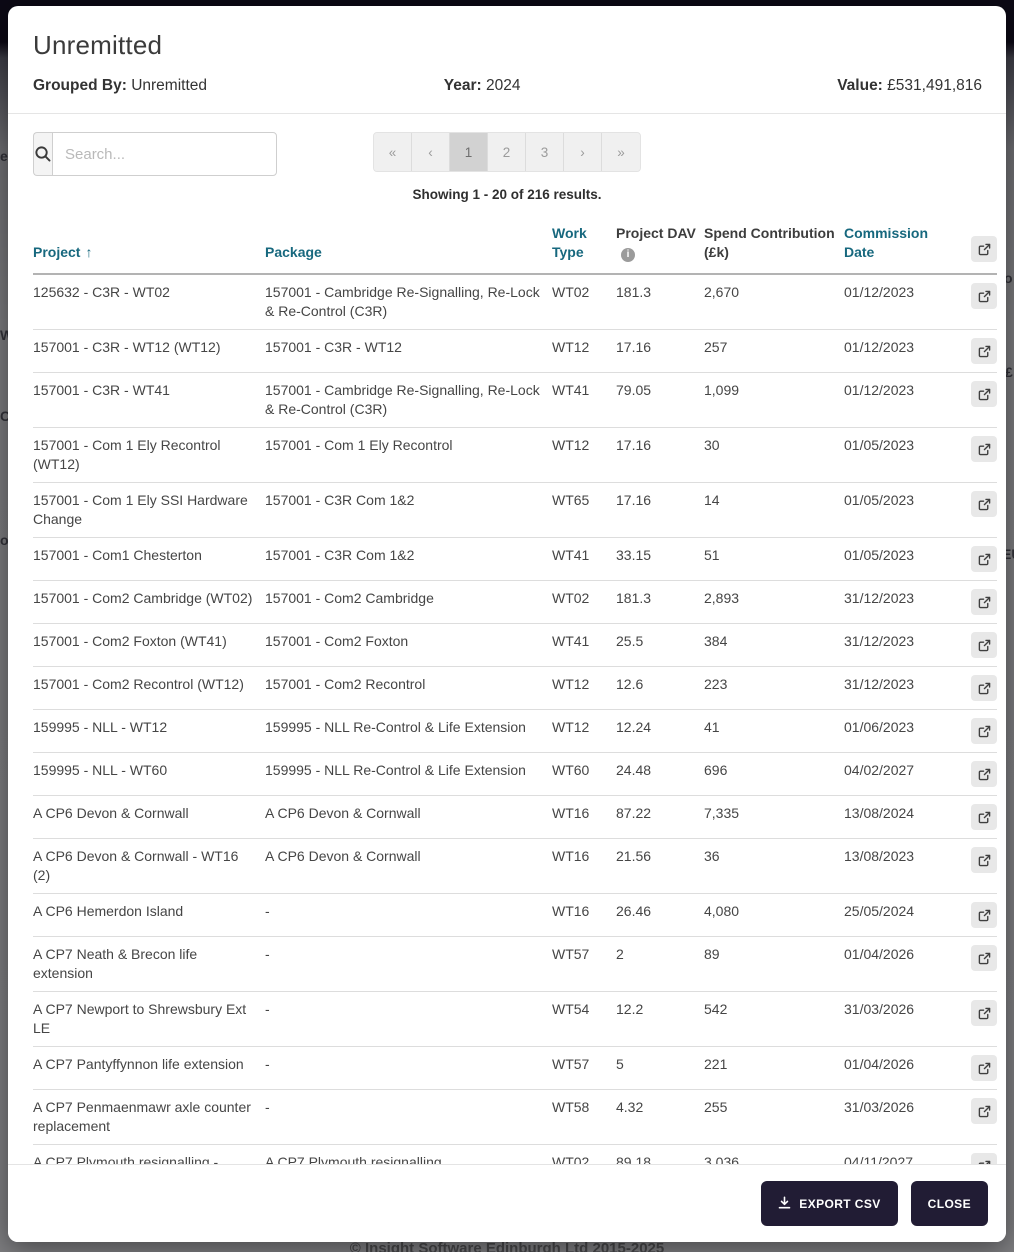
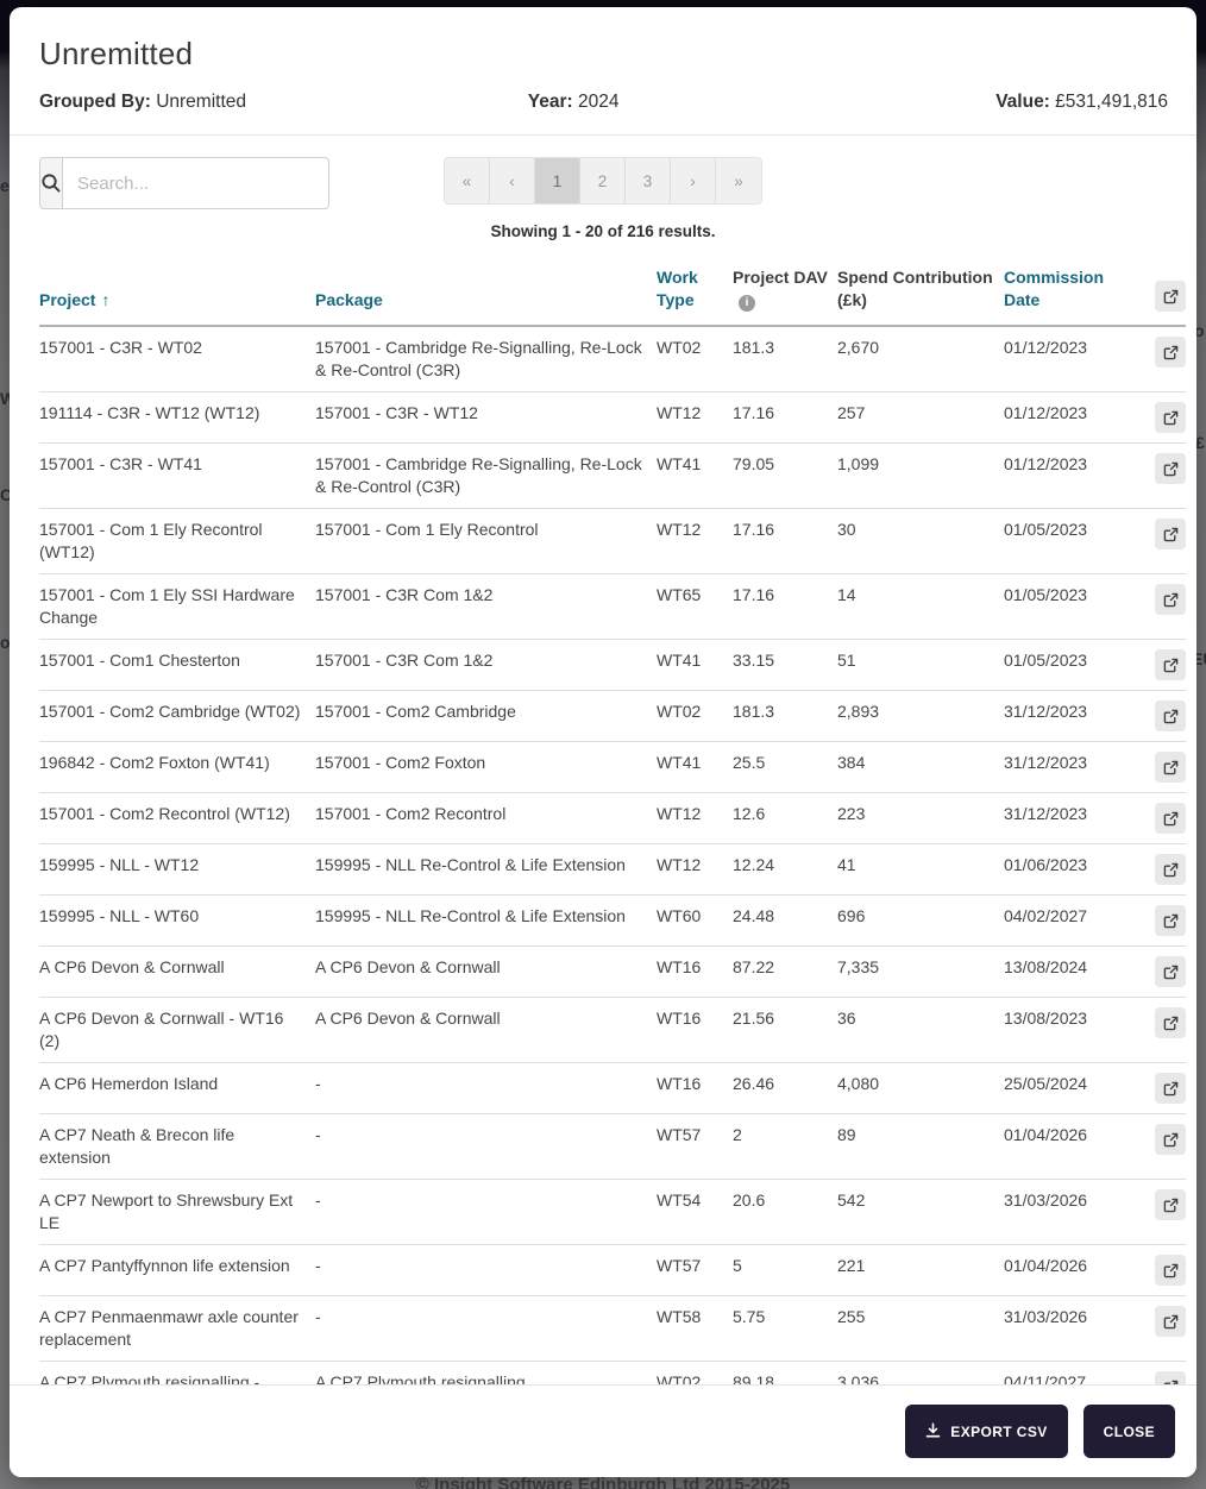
  © Insight Software Edinburgh Ltd 2015-2025
  e
  W
  C
  o
  £
  Unremitted
  Grouped By: Unremitted
  Year: 2024
  Value: £531,491,816
  Search...
  «
  ‹
  1
  2
  3
  ›
  »
  Showing 1 - 20 of 216 results.
  Project ↑	Package	Work Type	Project DAVi	Spend Contribution (£k)	Commission Date
- 125632 - C3R - WT02	157001 - Cambridge Re-Signalling, Re-Lock & Re-Control (C3R)	WT02	181.3	2,670	01/12/2023
+ 157001 - C3R - WT02	157001 - Cambridge Re-Signalling, Re-Lock & Re-Control (C3R)	WT02	181.3	2,670	01/12/2023
- 157001 - C3R - WT12 (WT12)	157001 - C3R - WT12	WT12	17.16	257	01/12/2023
+ 191114 - C3R - WT12 (WT12)	157001 - C3R - WT12	WT12	17.16	257	01/12/2023
  157001 - C3R - WT41	157001 - Cambridge Re-Signalling, Re-Lock & Re-Control (C3R)	WT41	79.05	1,099	01/12/2023
  157001 - Com 1 Ely Recontrol (WT12)	157001 - Com 1 Ely Recontrol	WT12	17.16	30	01/05/2023
  157001 - Com 1 Ely SSI Hardware Change	157001 - C3R Com 1&2	WT65	17.16	14	01/05/2023
  157001 - Com1 Chesterton	157001 - C3R Com 1&2	WT41	33.15	51	01/05/2023
  157001 - Com2 Cambridge (WT02)	157001 - Com2 Cambridge	WT02	181.3	2,893	31/12/2023
- 157001 - Com2 Foxton (WT41)	157001 - Com2 Foxton	WT41	25.5	384	31/12/2023
+ 196842 - Com2 Foxton (WT41)	157001 - Com2 Foxton	WT41	25.5	384	31/12/2023
  157001 - Com2 Recontrol (WT12)	157001 - Com2 Recontrol	WT12	12.6	223	31/12/2023
  159995 - NLL - WT12	159995 - NLL Re-Control & Life Extension	WT12	12.24	41	01/06/2023
  159995 - NLL - WT60	159995 - NLL Re-Control & Life Extension	WT60	24.48	696	04/02/2027
  A CP6 Devon & Cornwall	A CP6 Devon & Cornwall	WT16	87.22	7,335	13/08/2024
  A CP6 Devon & Cornwall - WT16 (2)	A CP6 Devon & Cornwall	WT16	21.56	36	13/08/2023
  A CP6 Hemerdon Island	-	WT16	26.46	4,080	25/05/2024
  A CP7 Neath & Brecon life extension	-	WT57	2	89	01/04/2026
- A CP7 Newport to Shrewsbury Ext LE	-	WT54	12.2	542	31/03/2026
+ A CP7 Newport to Shrewsbury Ext LE	-	WT54	20.6	542	31/03/2026
  A CP7 Pantyffynnon life extension	-	WT57	5	221	01/04/2026
- A CP7 Penmaenmawr axle counter replacement	-	WT58	4.32	255	31/03/2026
+ A CP7 Penmaenmawr axle counter replacement	-	WT58	5.75	255	31/03/2026
  A CP7 Plymouth resignalling -	A CP7 Plymouth resignalling	WT02	89.18	3,036	04/11/2027
  EXPORT CSV
  CLOSE
